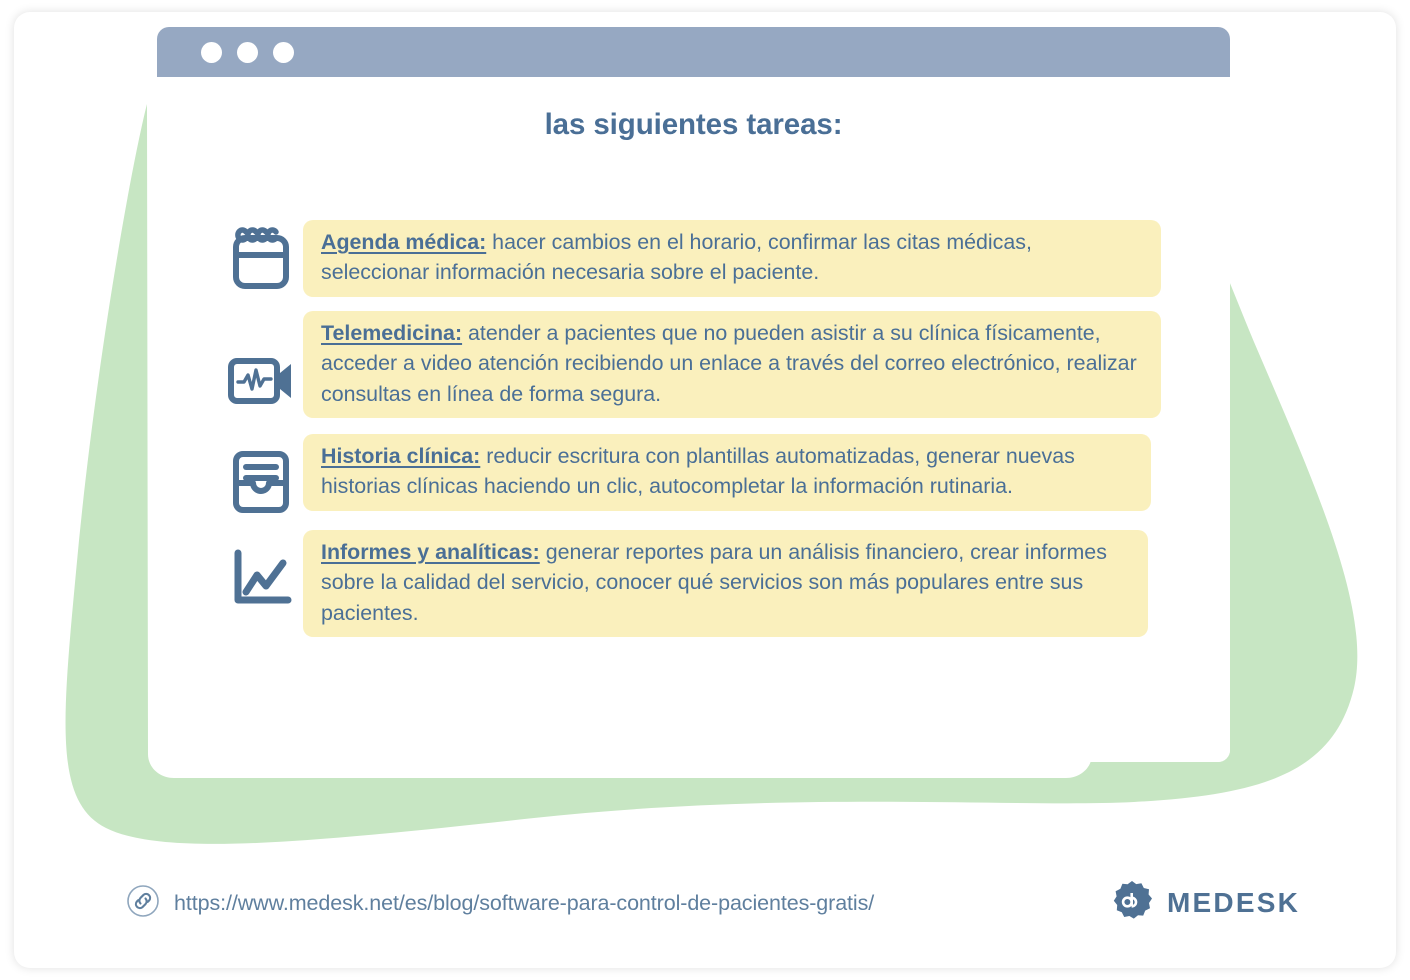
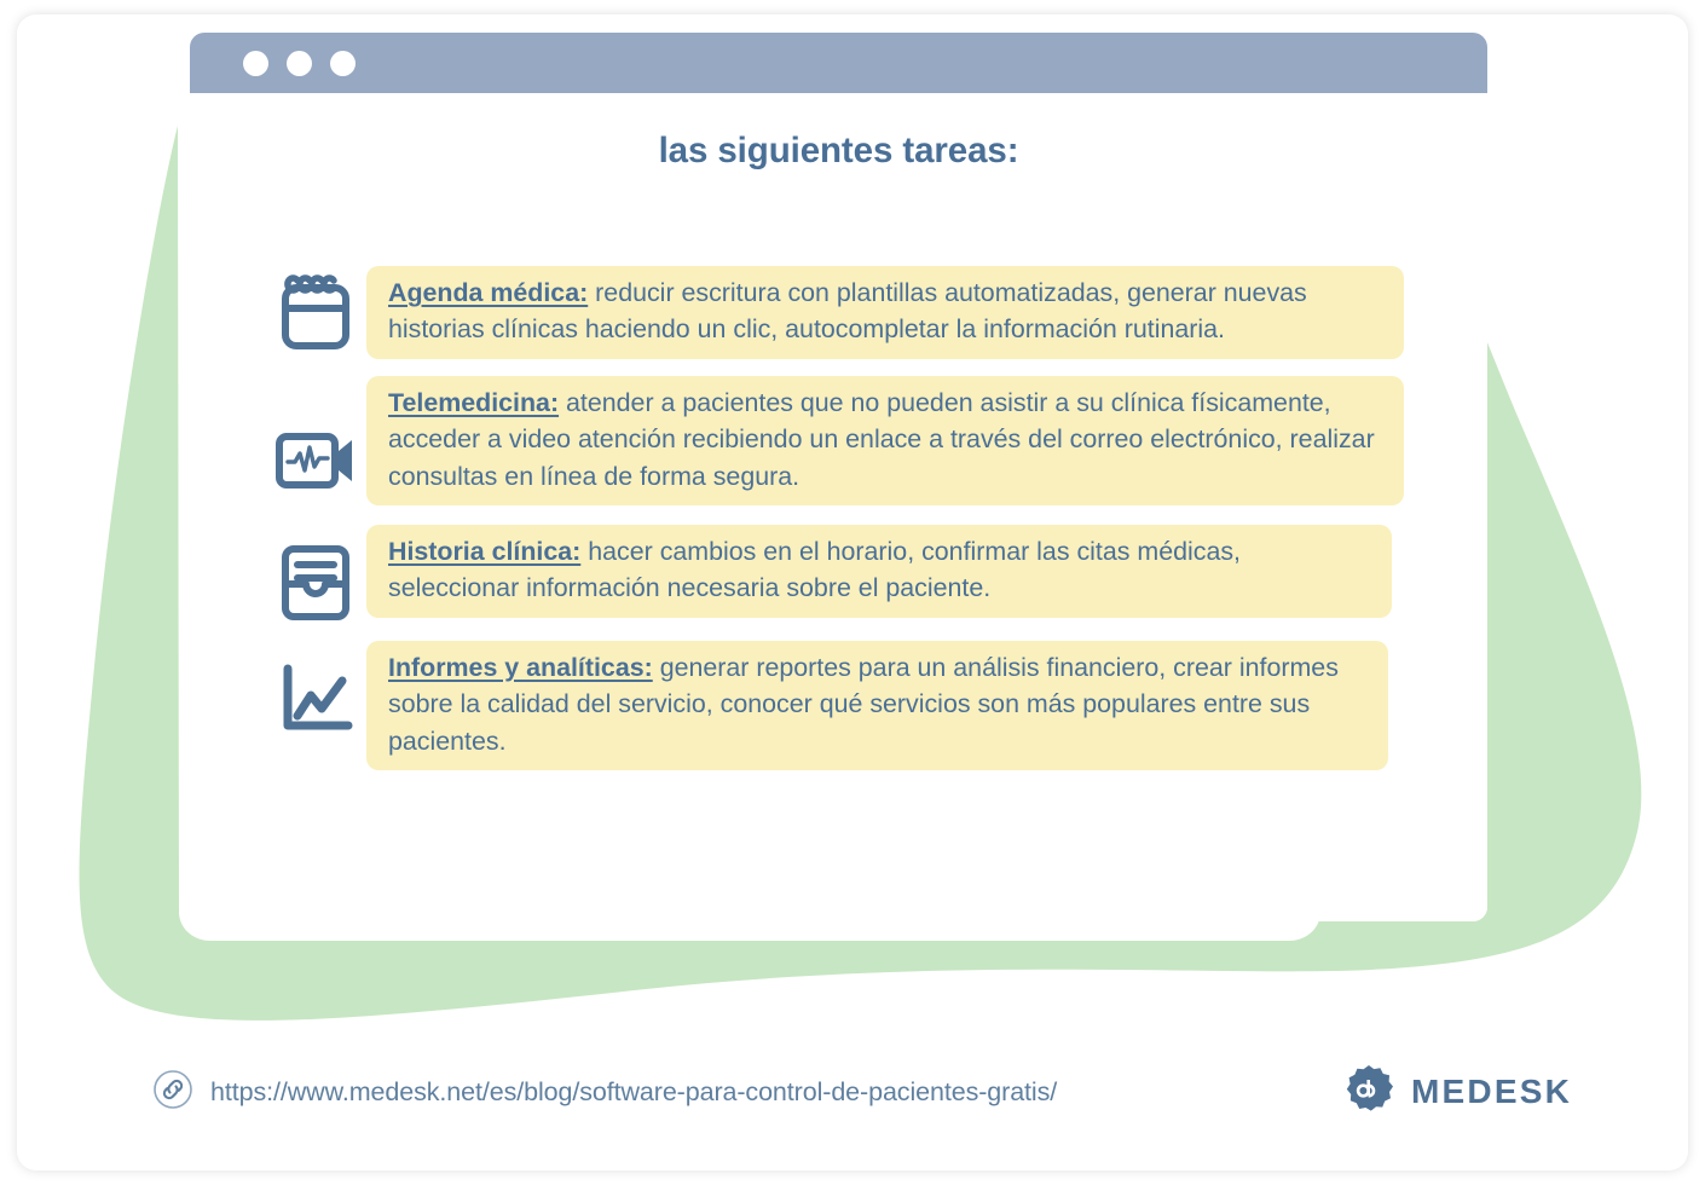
  las siguientes tareas:
- Agenda médica: hacer cambios en el horario, confirmar las citas médicas, seleccionar información necesaria sobre el paciente.
+ Agenda médica: reducir escritura con plantillas automatizadas, generar nuevas historias clínicas haciendo un clic, autocompletar la información rutinaria.
  Telemedicina: atender a pacientes que no pueden asistir a su clínica físicamente, acceder a video atención recibiendo un enlace a través del correo electrónico, realizar consultas en línea de forma segura.
- Historia clínica: reducir escritura con plantillas automatizadas, generar nuevas historias clínicas haciendo un clic, autocompletar la información rutinaria.
+ Historia clínica: hacer cambios en el horario, confirmar las citas médicas, seleccionar información necesaria sobre el paciente.
  Informes y analíticas: generar reportes para un análisis financiero, crear informes sobre la calidad del servicio, conocer qué servicios son más populares entre sus pacientes.
  https://www.medesk.net/es/blog/software-para-control-de-pacientes-gratis/
  MEDESK
